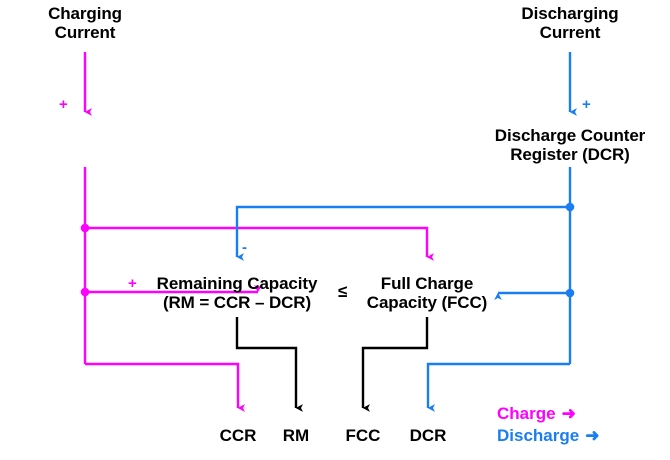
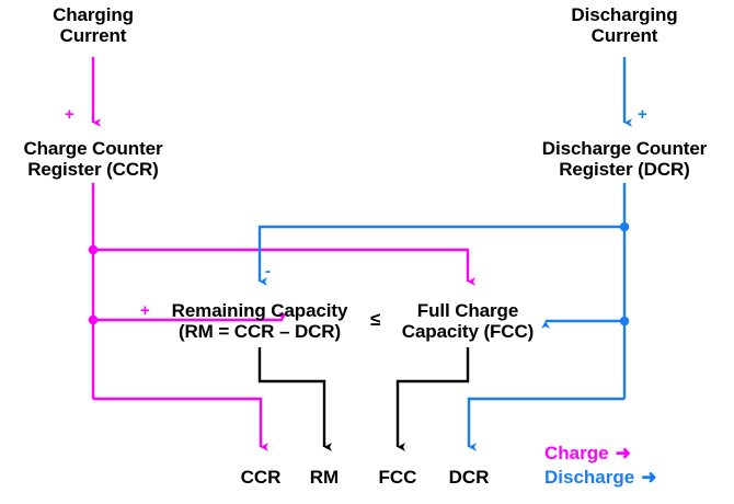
  Charging
  Current
  Discharging
  Current
+ Charge Counter
+ Register (CCR)
  Discharge Counter
  Register (DCR)
  Remaining Capacity
  (RM = CCR – DCR)
  Full Charge
  Capacity (FCC)
  ≤
  +
  +
  -
  +
  CCR
  RM
  FCC
  DCR
  Charge ➜
  Discharge ➜
